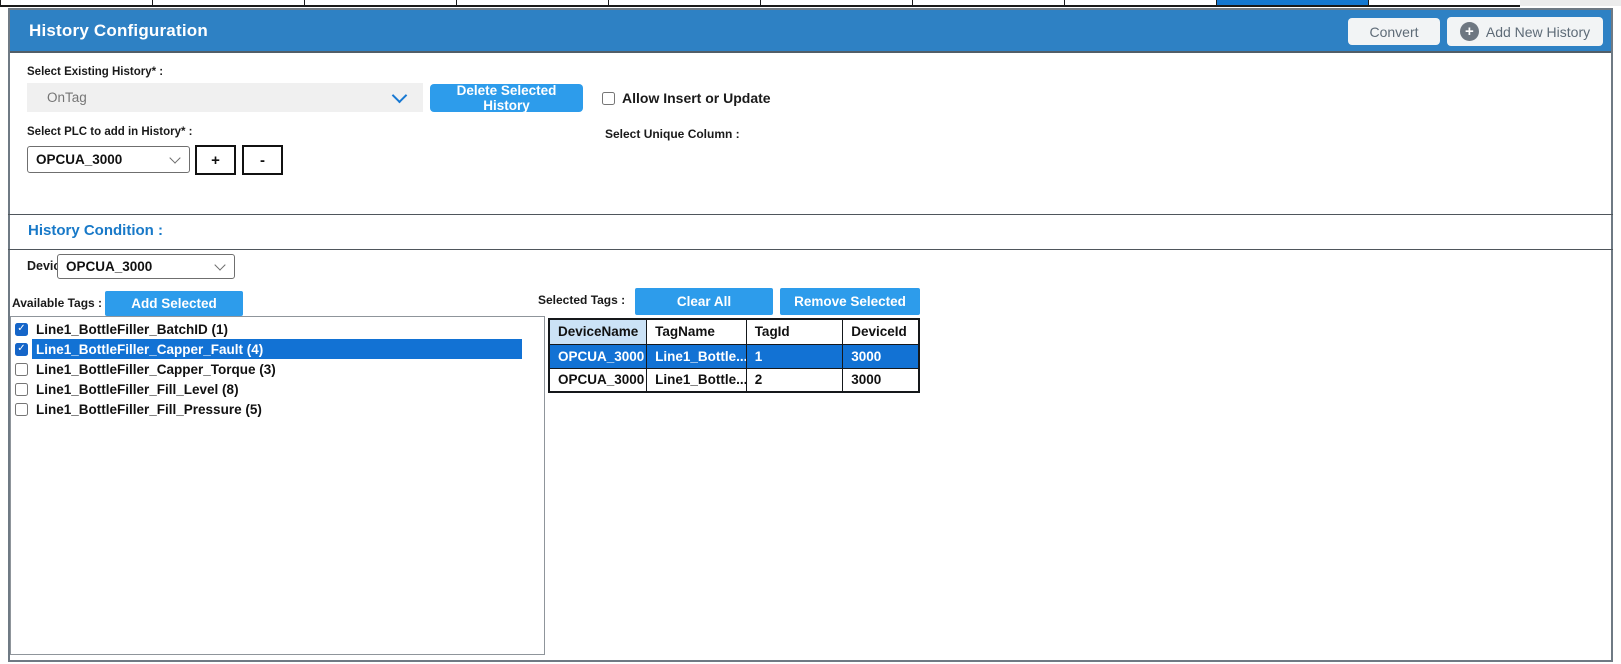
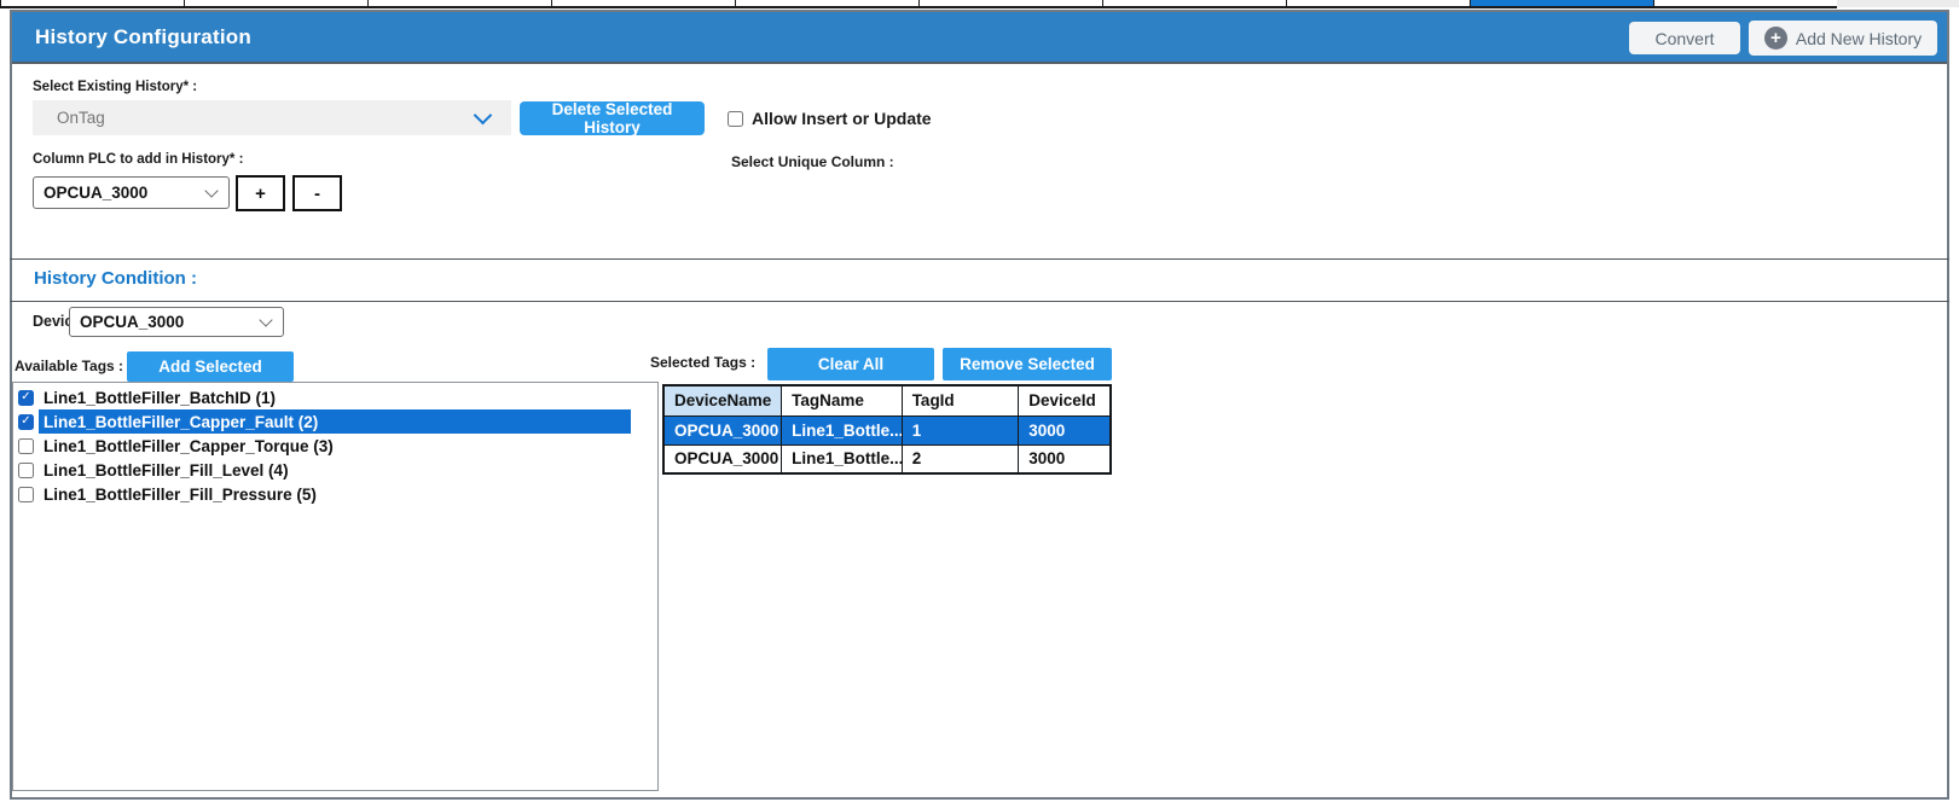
  History Configuration
  Convert
  +
  Add New History
  Select Existing History* :
  OnTag
  Delete Selected History
  Allow Insert or Update
- Select PLC to add in History* :
+ Column PLC to add in History* :
  OPCUA_3000
  +
  -
  Select Unique Column :
  History Condition :
  OPCUA_3000
  Available Tags :
  Add Selected
  Selected Tags :
  Clear All
  Remove Selected
  ✓
  Line1_BottleFiller_BatchID (1)
  ✓
- Line1_BottleFiller_Capper_Fault (4)
+ Line1_BottleFiller_Capper_Fault (2)
  Line1_BottleFiller_Capper_Torque (3)
- Line1_BottleFiller_Fill_Level (8)
+ Line1_BottleFiller_Fill_Level (4)
  Line1_BottleFiller_Fill_Pressure (5)
  DeviceName	TagName	TagId	DeviceId
  OPCUA_3000	Line1_Bottle...	1	3000
  OPCUA_3000	Line1_Bottle...	2	3000
